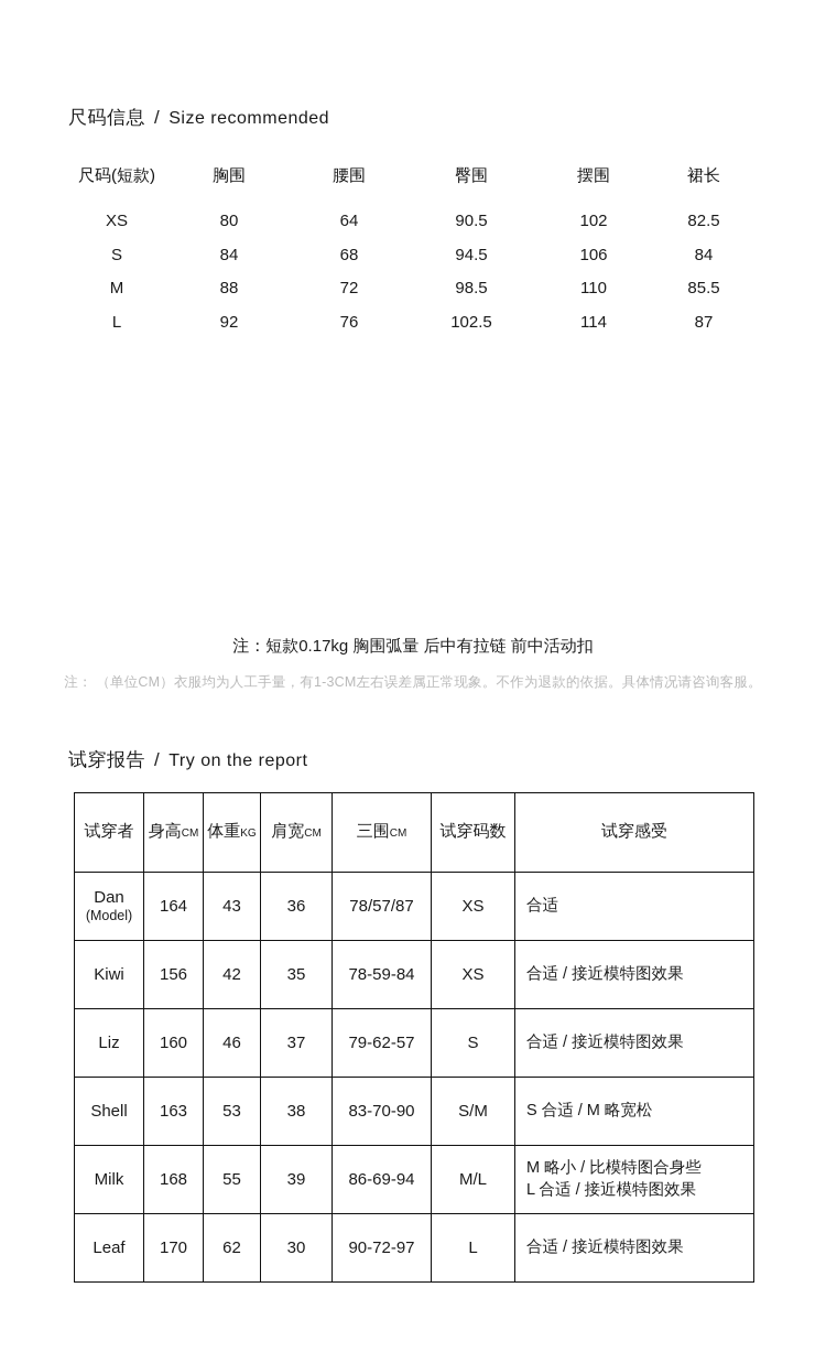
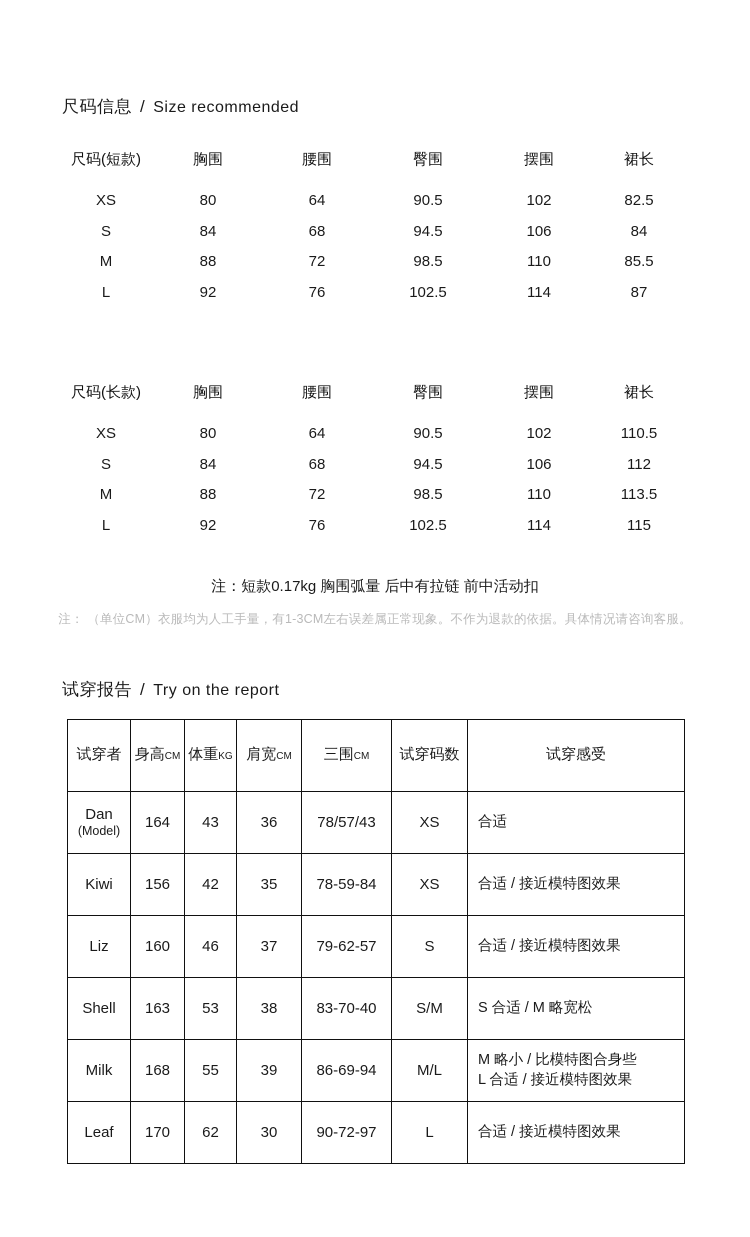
  尺码信息 / Size recommended
  尺码(短款)	胸围	腰围	臀围	摆围	裙长
  XS	80	64	90.5	102	82.5
  S	84	68	94.5	106	84
  M	88	72	98.5	110	85.5
  L	92	76	102.5	114	87
+ 尺码(长款)	胸围	腰围	臀围	摆围	裙长
+ XS	80	64	90.5	102	110.5
+ S	84	68	94.5	106	112
+ M	88	72	98.5	110	113.5
+ L	92	76	102.5	114	115
  注：短款0.17kg 胸围弧量 后中有拉链 前中活动扣
  注： （单位CM）衣服均为人工手量，有1-3CM左右误差属正常现象。不作为退款的依据。具体情况请咨询客服。
  试穿报告 / Try on the report
  试穿者	身高CM	体重KG	肩宽CM	三围CM	试穿码数	试穿感受
- Dan(Model)	164	43	36	78/57/87	XS	合适
+ Dan(Model)	164	43	36	78/57/43	XS	合适
  Kiwi	156	42	35	78-59-84	XS	合适 / 接近模特图效果
  Liz	160	46	37	79-62-57	S	合适 / 接近模特图效果
- Shell	163	53	38	83-70-90	S/M	S 合适 / M 略宽松
+ Shell	163	53	38	83-70-40	S/M	S 合适 / M 略宽松
  Milk	168	55	39	86-69-94	M/L	M 略小 / 比模特图合身些 L 合适 / 接近模特图效果
  Leaf	170	62	30	90-72-97	L	合适 / 接近模特图效果
